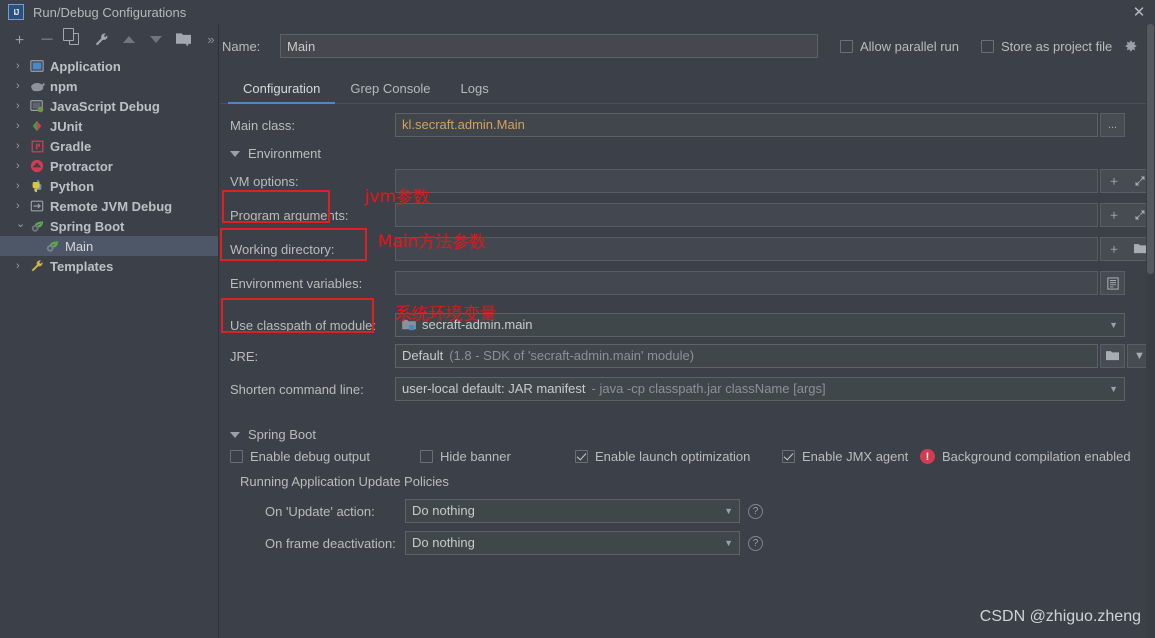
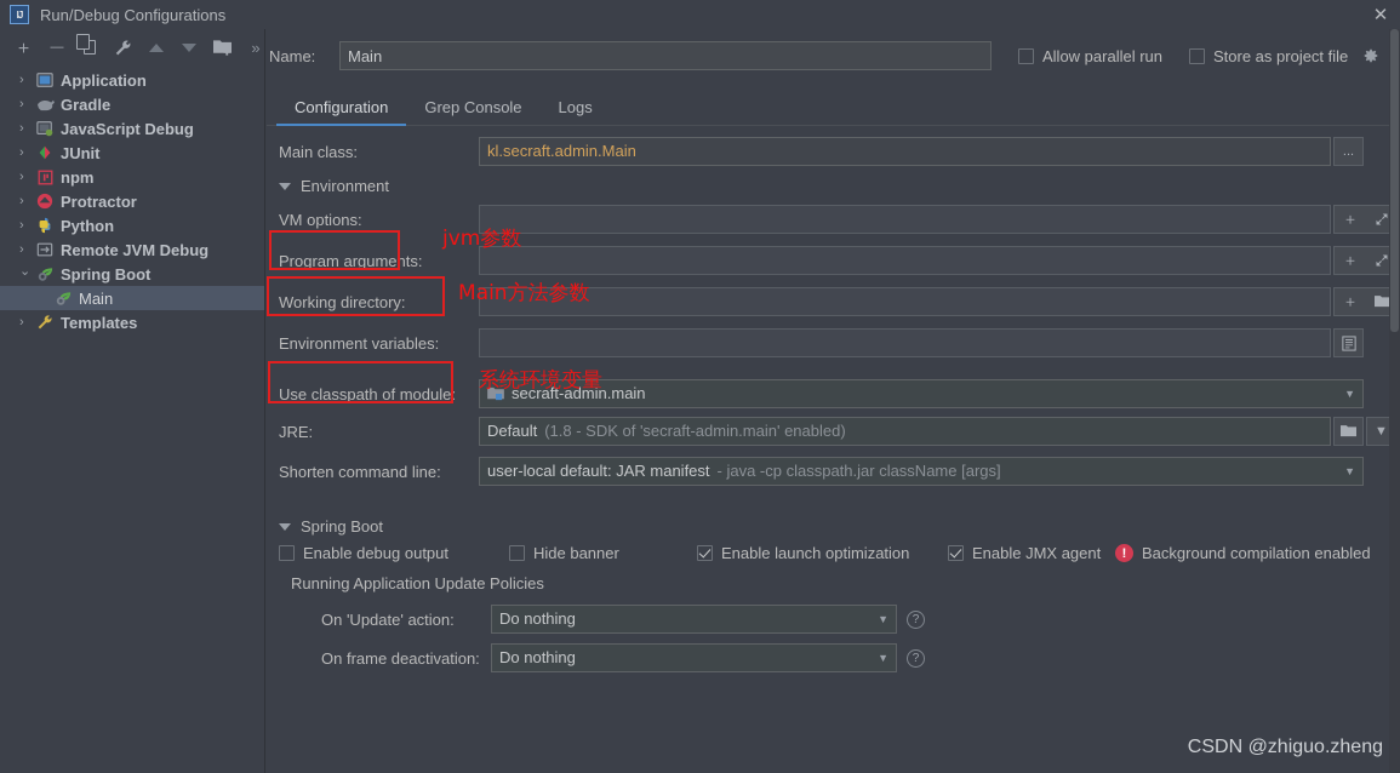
  IJ
  Run/Debug Configurations
  ✕
  Application
- npm
+ Gradle
  JavaScript Debug
  JUnit
- Gradle
+ npm
  Protractor
  Python
  Remote JVM Debug
  Spring Boot
  Main
  Templates
  Name:
  Main
  Allow parallel run
  Store as project file
  Configuration
  Grep Console
  Logs
  Main class:
  kl.secraft.admin.Main
  ...
  Environment
  VM options:
  ＋
  Program arguments:
  ＋
  Working directory:
  ＋
  Environment variables:
  Use classpath of module:
  secraft-admin.main
  ▼
  JRE:
  Default
- (1.8 - SDK of 'secraft-admin.main' module)
+ (1.8 - SDK of 'secraft-admin.main' enabled)
  ▼
  Shorten command line:
  user-local default: JAR manifest
  - java -cp classpath.jar className [args]
  ▼
  Spring Boot
  Enable debug output
  Hide banner
  Enable launch optimization
  Enable JMX agent
  !
  Background compilation enabled
  Running Application Update Policies
  On 'Update' action:
  Do nothing
  ▼
  ?
  On frame deactivation:
  Do nothing
  ▼
  ?
  jvm参数
  Main方法参数
  系统环境变量
  CSDN @zhiguo.zheng
